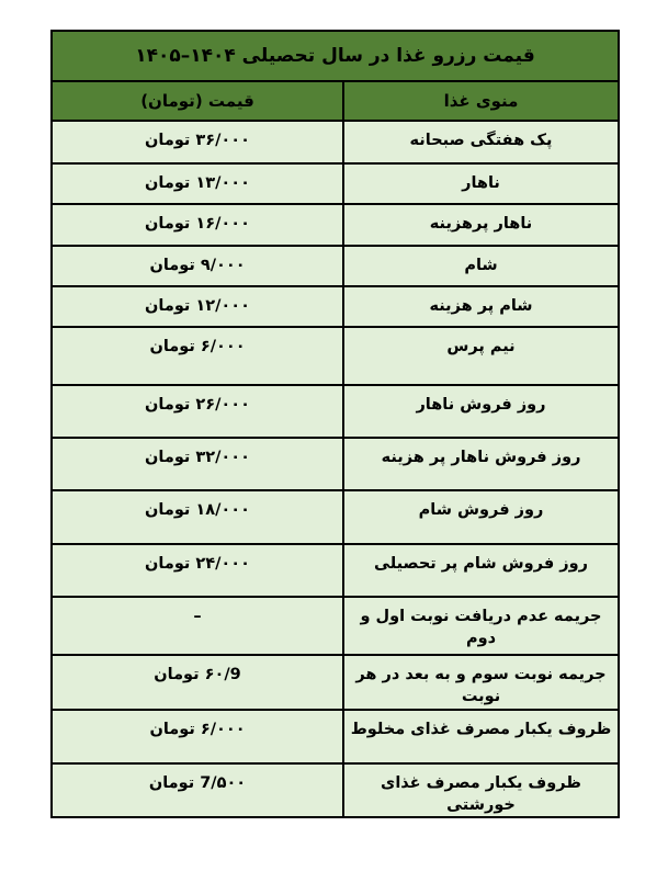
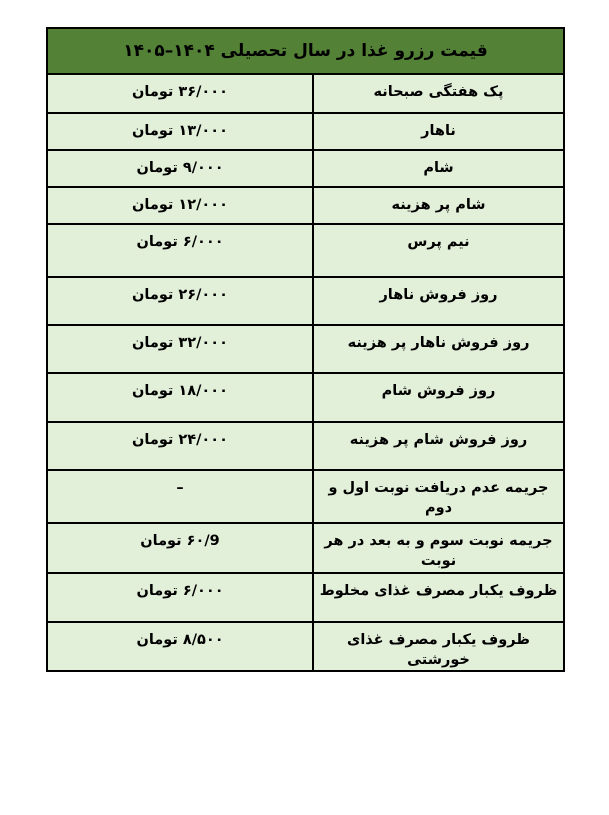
  قیمت رزرو غذا در سال تحصیلی ۱۴۰۴–۱۴۰۵
- منوی غذا	قیمت (تومان)
  پک هفتگی صبحانه	۳۶/۰۰۰ تومان
  ناهار	۱۳/۰۰۰ تومان
- ناهار پرهزینه	۱۶/۰۰۰ تومان
  شام	۹/۰۰۰ تومان
  شام پر هزینه	۱۲/۰۰۰ تومان
  نیم پرس	۶/۰۰۰ تومان
  روز فروش ناهار	۲۶/۰۰۰ تومان
  روز فروش ناهار پر هزینه	۳۲/۰۰۰ تومان
  روز فروش شام	۱۸/۰۰۰ تومان
- روز فروش شام پر تحصیلی	۲۴/۰۰۰ تومان
+ روز فروش شام پر هزینه	۲۴/۰۰۰ تومان
  جریمه عدم دریافت نوبت اول و دوم	–
  جریمه نوبت سوم و به بعد در هر نوبت	۶۰/9 تومان
  ظروف یکبار مصرف غذای مخلوط	۶/۰۰۰ تومان
- ظروف یکبار مصرف غذای خورشتی	7/۵۰۰ تومان
+ ظروف یکبار مصرف غذای خورشتی	۸/۵۰۰ تومان
